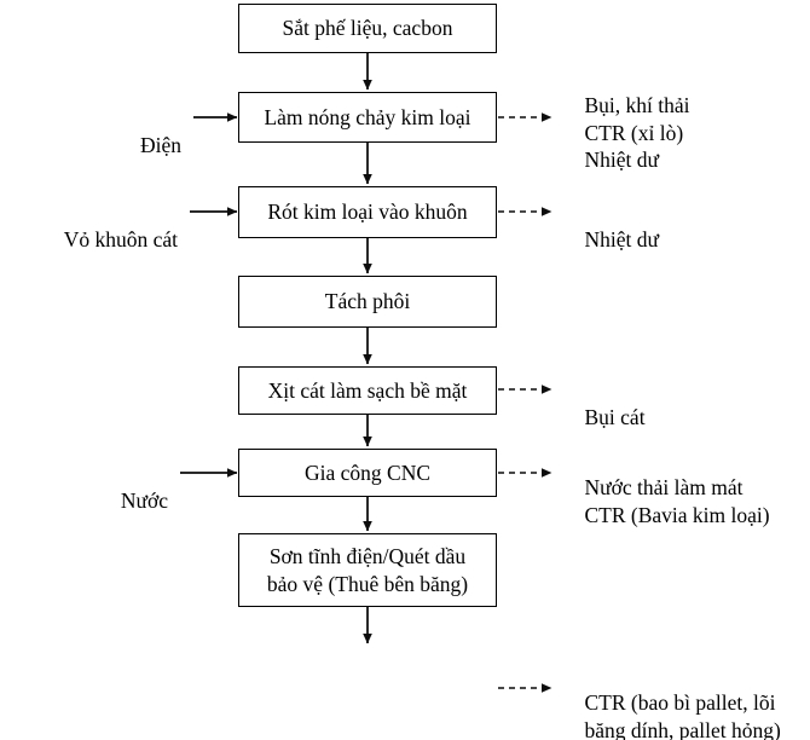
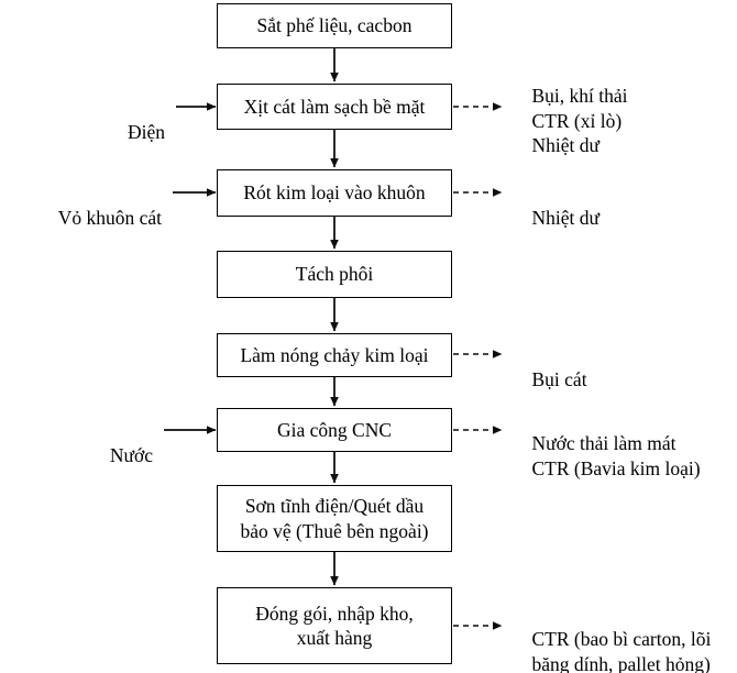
  Sắt phế liệu, cacbon
- Làm nóng chảy kim loại
+ Xịt cát làm sạch bề mặt
  Rót kim loại vào khuôn
  Tách phôi
- Xịt cát làm sạch bề mặt
+ Làm nóng chảy kim loại
  Gia công CNC
  Sơn tĩnh điện/Quét dầu
- bảo vệ (Thuê bên băng)
+ bảo vệ (Thuê bên ngoài)
+ Đóng gói, nhập kho,
+ xuất hàng
  Điện
  Vỏ khuôn cát
  Nước
  Bụi, khí thải CTR (xỉ lò) Nhiệt dư
  Nhiệt dư
  Bụi cát
  Nước thải làm mát CTR (Bavia kim loại)
- CTR (bao bì pallet, lõi băng dính, pallet hỏng)
+ CTR (bao bì carton, lõi băng dính, pallet hỏng)
